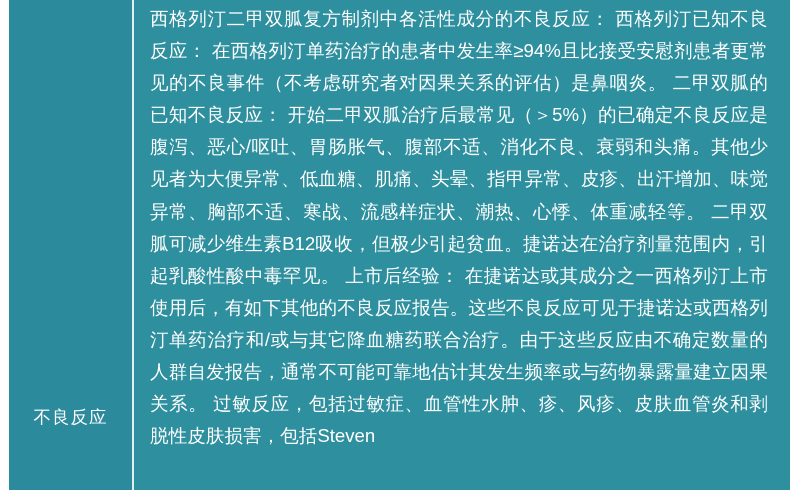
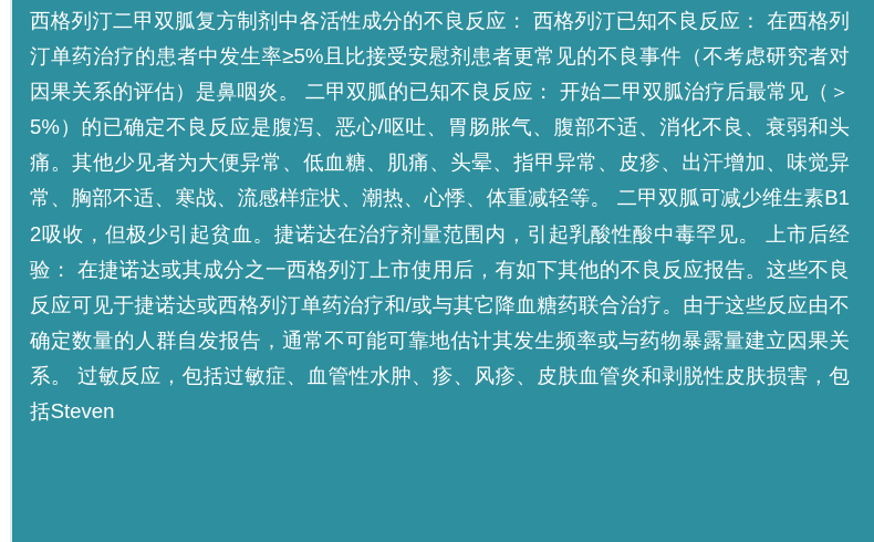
- 不良反应
- 西格列汀二甲双胍复方制剂中各活性成分的不良反应： 西格列汀已知不良反应： 在西格列汀单药治疗的患者中发生率≥94%且比接受安慰剂患者更常见的不良事件（不考虑研究者对因果关系的评估）是鼻咽炎。 二甲双胍的已知不良反应： 开始二甲双胍治疗后最常见（＞5%）的已确定不良反应是腹泻、恶心/呕吐、胃肠胀气、腹部不适、消化不良、衰弱和头痛。其他少见者为大便异常、低血糖、肌痛、头晕、指甲异常、皮疹、出汗增加、味觉异常、胸部不适、寒战、流感样症状、潮热、心悸、体重减轻等。 二甲双胍可减少维生素B12吸收，但极少引起贫血。捷诺达在治疗剂量范围内，引起乳酸性酸中毒罕见。 上市后经验： 在捷诺达或其成分之一西格列汀上市使用后，有如下其他的不良反应报告。这些不良反应可见于捷诺达或西格列汀单药治疗和/或与其它降血糖药联合治疗。由于这些反应由不确定数量的人群自发报告，通常不可能可靠地估计其发生频率或与药物暴露量建立因果关系。 过敏反应，包括过敏症、血管性水肿、疹、风疹、皮肤血管炎和剥脱性皮肤损害，包括Steven
+ 西格列汀二甲双胍复方制剂中各活性成分的不良反应： 西格列汀已知不良反应： 在西格列汀单药治疗的患者中发生率≥5%且比接受安慰剂患者更常见的不良事件（不考虑研究者对因果关系的评估）是鼻咽炎。 二甲双胍的已知不良反应： 开始二甲双胍治疗后最常见（＞5%）的已确定不良反应是腹泻、恶心/呕吐、胃肠胀气、腹部不适、消化不良、衰弱和头痛。其他少见者为大便异常、低血糖、肌痛、头晕、指甲异常、皮疹、出汗增加、味觉异常、胸部不适、寒战、流感样症状、潮热、心悸、体重减轻等。 二甲双胍可减少维生素B12吸收，但极少引起贫血。捷诺达在治疗剂量范围内，引起乳酸性酸中毒罕见。 上市后经验： 在捷诺达或其成分之一西格列汀上市使用后，有如下其他的不良反应报告。这些不良反应可见于捷诺达或西格列汀单药治疗和/或与其它降血糖药联合治疗。由于这些反应由不确定数量的人群自发报告，通常不可能可靠地估计其发生频率或与药物暴露量建立因果关系。 过敏反应，包括过敏症、血管性水肿、疹、风疹、皮肤血管炎和剥脱性皮肤损害，包括Steven
